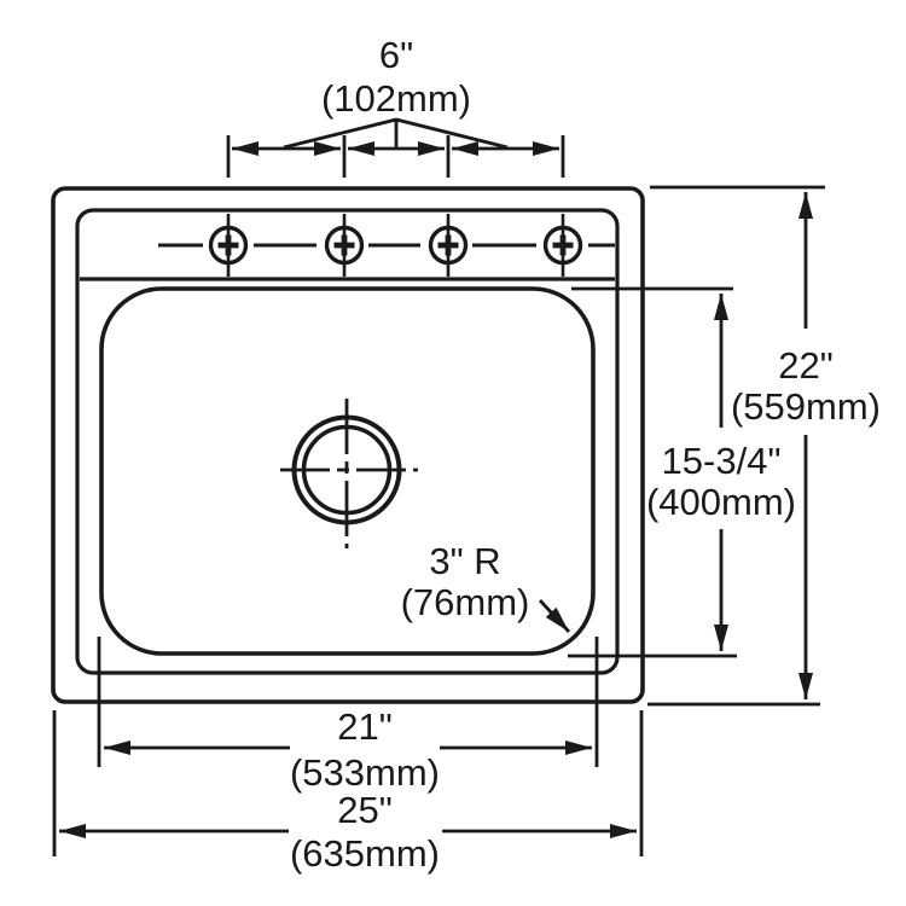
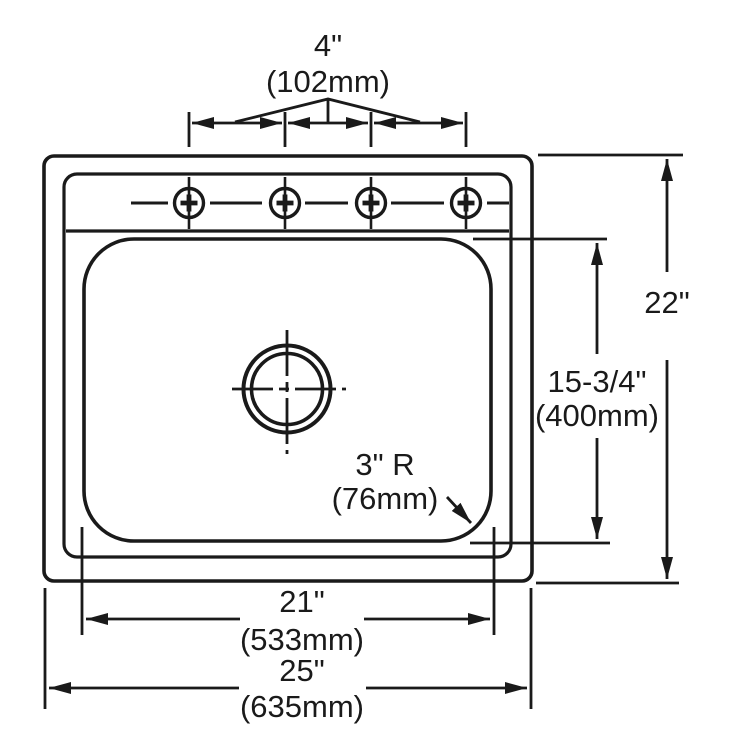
- 6"
+ 4"
  (102mm)
  22"
- (559mm)
  15-3/4"
  (400mm)
  3" R
  (76mm)
  21"
  (533mm)
  25"
  (635mm)
